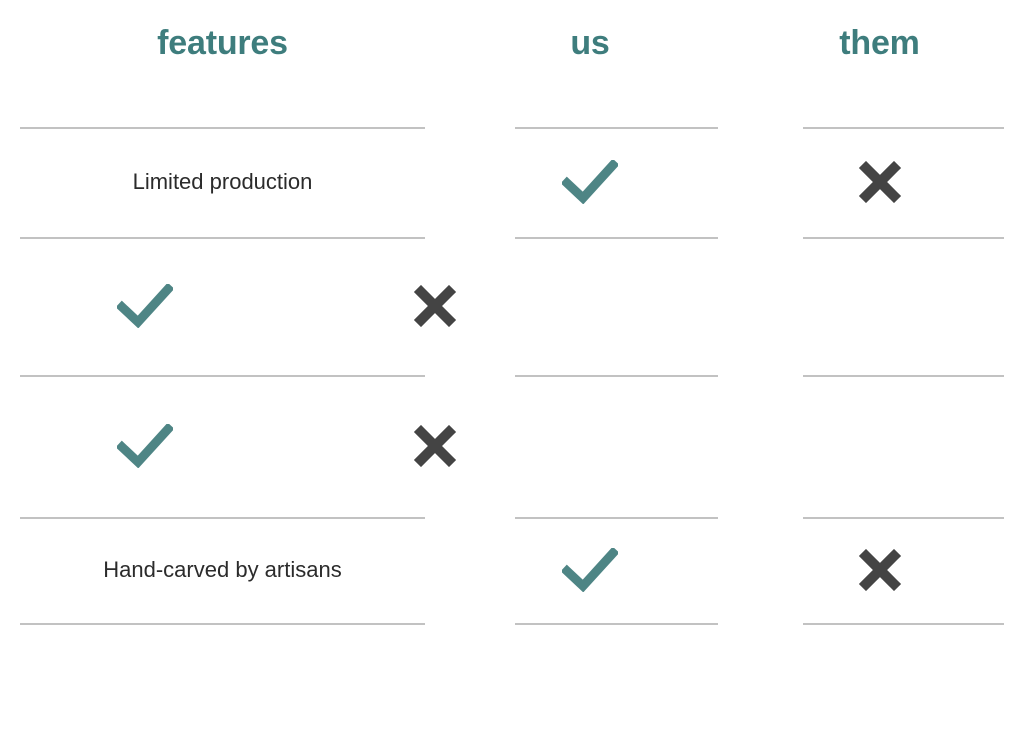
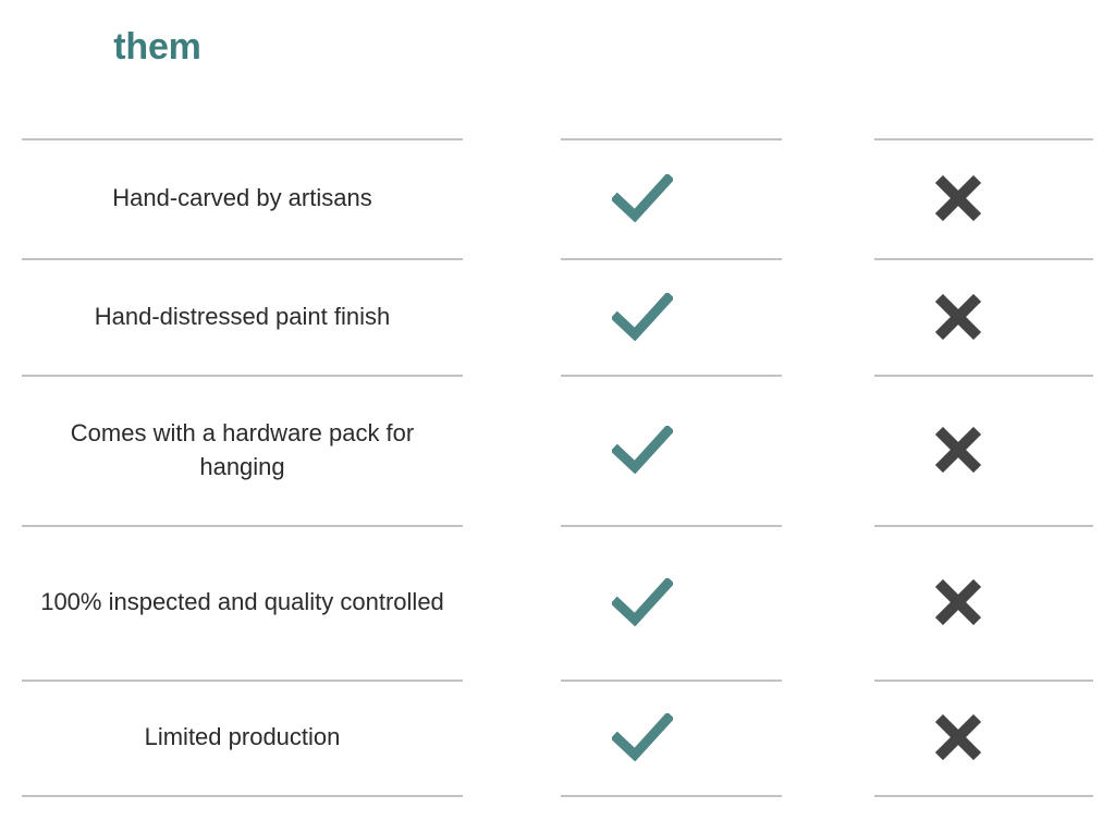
- features
- us
  them
- Limited production
+ Hand-carved by artisans
+ Hand-distressed paint finish
+ Comes with a hardware pack for hanging
+ 100% inspected and quality controlled
- Hand-carved by artisans
+ Limited production
